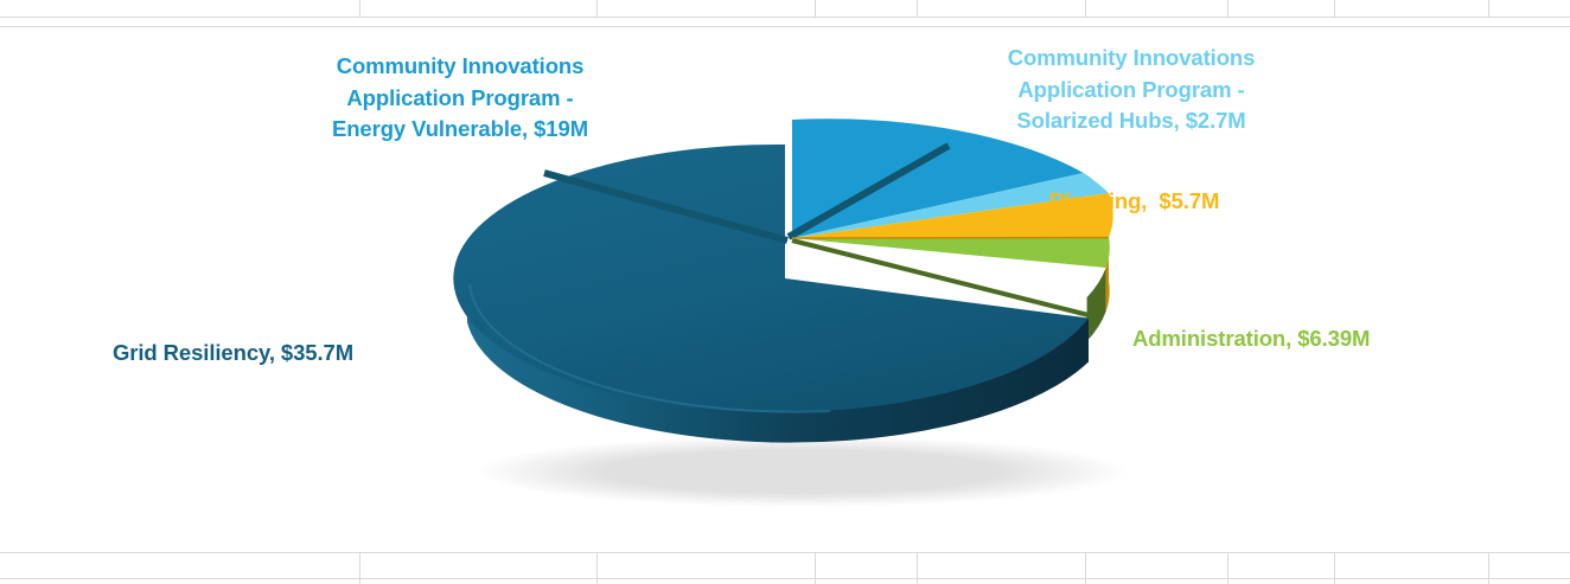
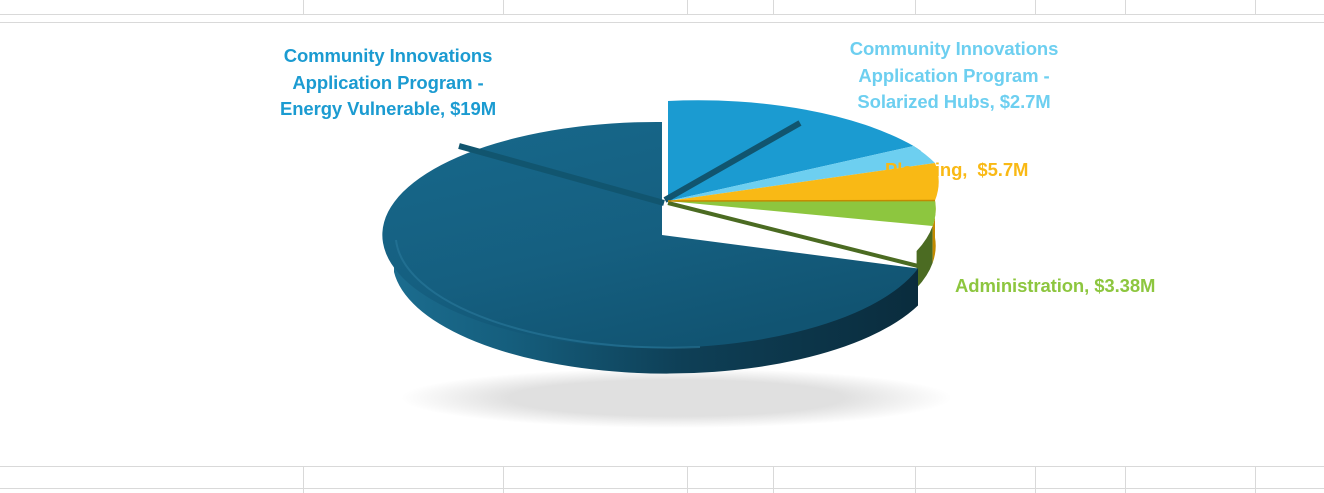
  Community Innovations
  Application Program -
  Energy Vulnerable, $19M
  Community Innovations
  Application Program -
  Solarized Hubs, $2.7M
  Planning, $5.7M
- Administration, $6.39M
+ Administration, $3.38M
- Grid Resiliency, $35.7M
